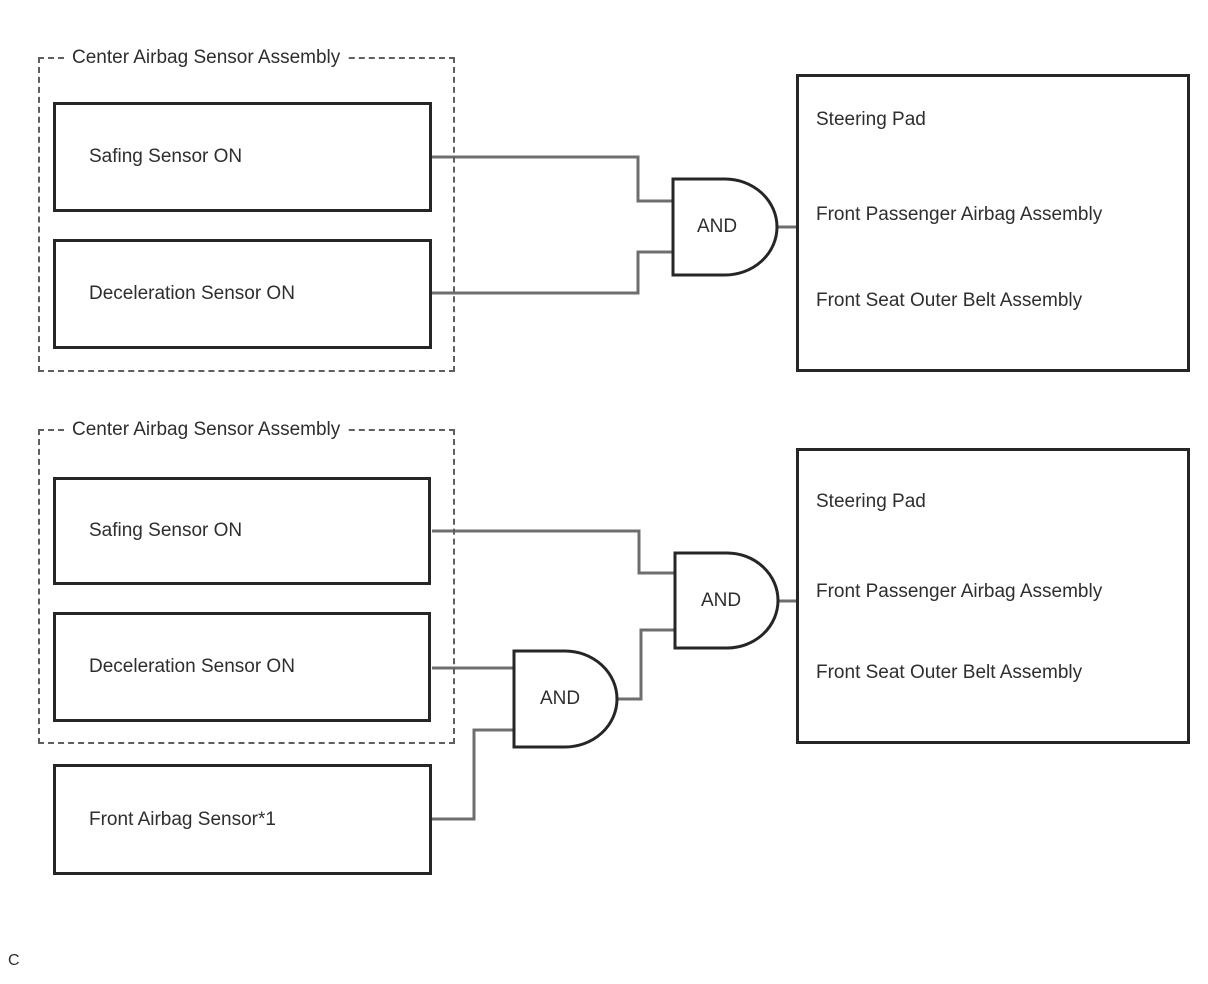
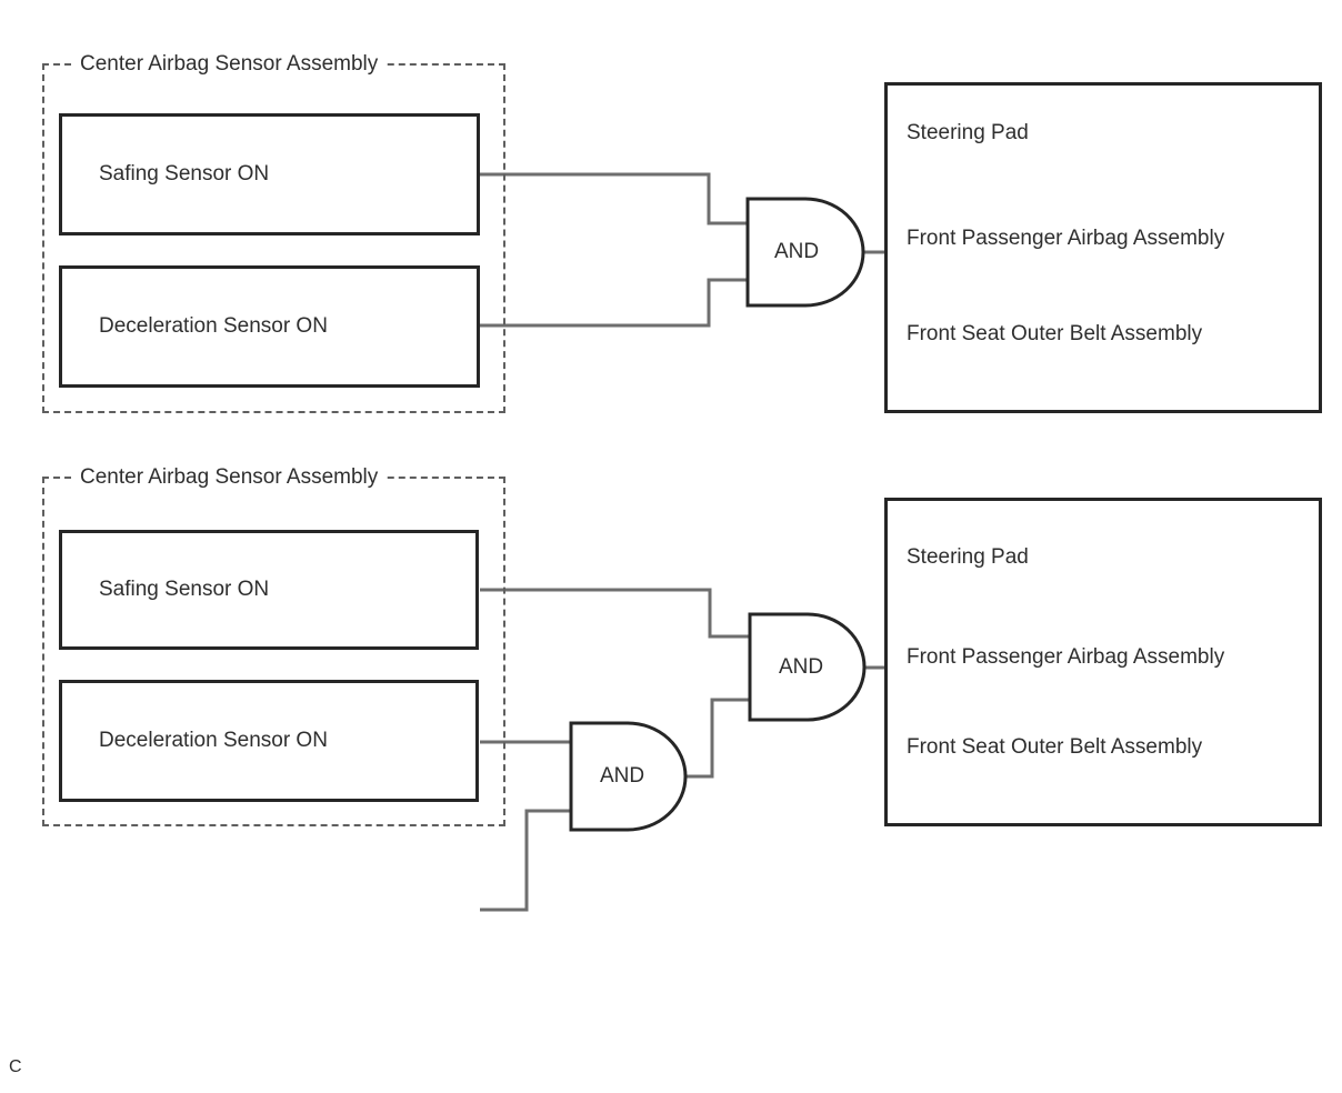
  Center Airbag Sensor Assembly
  Safing Sensor ON
  Deceleration Sensor ON
  AND
  Steering Pad
  Front Passenger Airbag Assembly
  Front Seat Outer Belt Assembly
  Center Airbag Sensor Assembly
  Safing Sensor ON
  Deceleration Sensor ON
- Front Airbag Sensor*1
  AND
  AND
  Steering Pad
  Front Passenger Airbag Assembly
  Front Seat Outer Belt Assembly
  C
